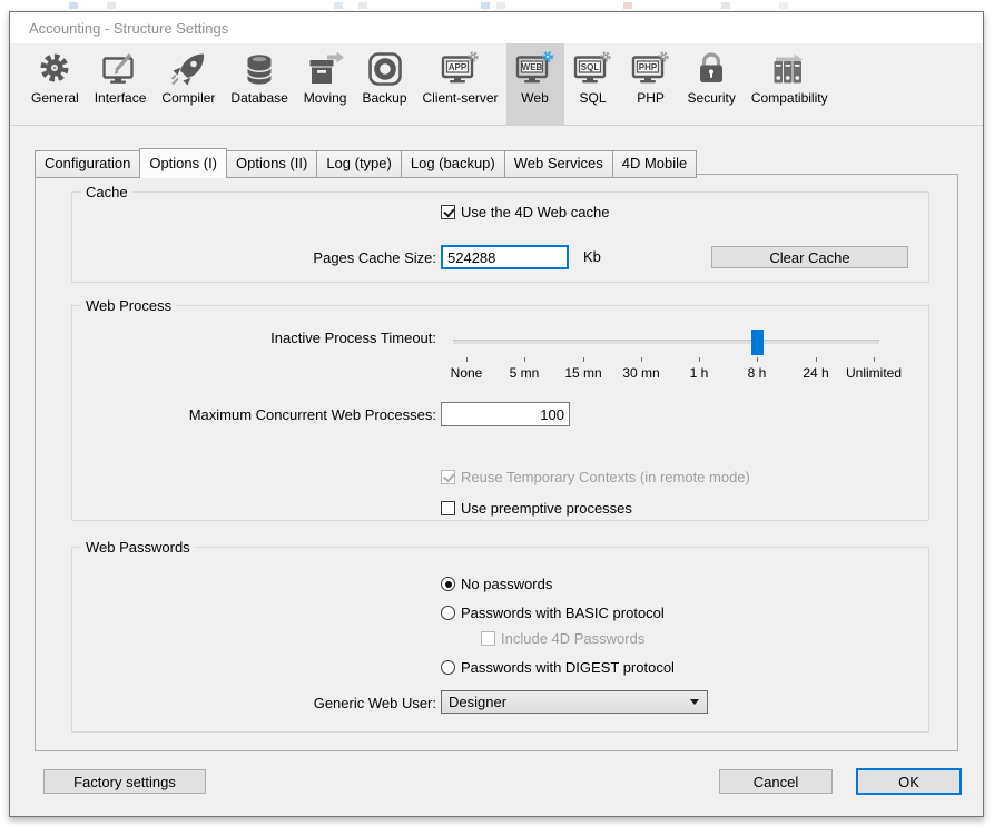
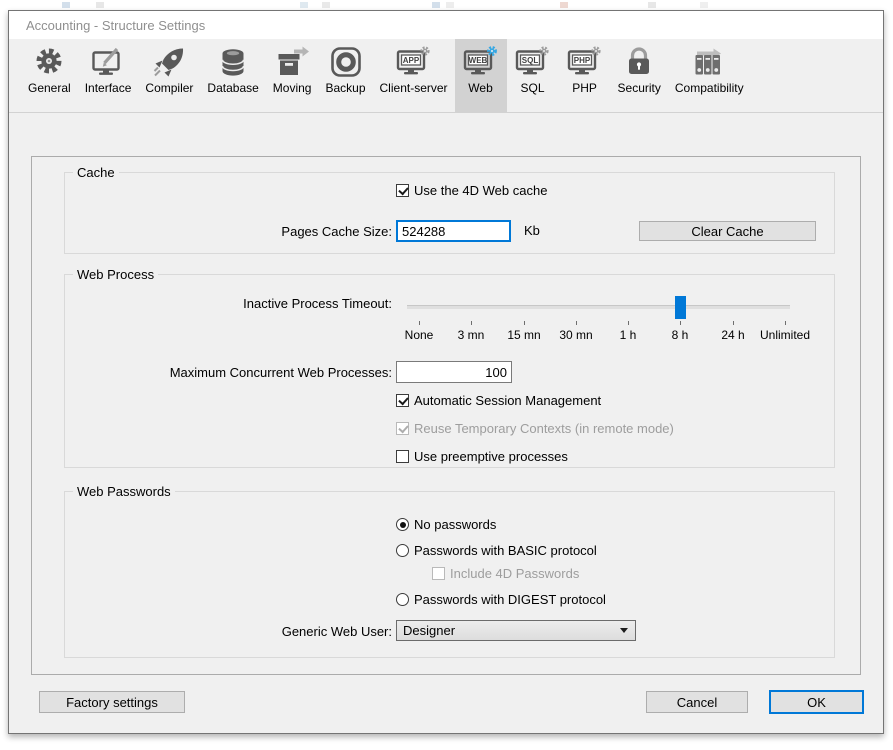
  Accounting - Structure Settings
  General
  Interface
  Compiler
  Database
  Moving
  Backup
  APP
  Client-server
  WEB
  Web
  SQL
  SQL
  PHP
  PHP
  Security
  Compatibility
- Configuration
- Options (I)
- Options (II)
- Log (type)
- Log (backup)
- Web Services
- 4D Mobile
  Cache
  Use the 4D Web cache
  Pages Cache Size:
  524288
  Kb
  Clear Cache
  Web Process
  Inactive Process Timeout:
  None
- 5 mn
+ 3 mn
  15 mn
  30 mn
  1 h
  8 h
  24 h
  Unlimited
  Maximum Concurrent Web Processes:
  100
+ Automatic Session Management
  Reuse Temporary Contexts (in remote mode)
  Use preemptive processes
  Web Passwords
  No passwords
  Passwords with BASIC protocol
  Include 4D Passwords
  Passwords with DIGEST protocol
  Generic Web User:
  Designer
  Factory settings
  Cancel
  OK
